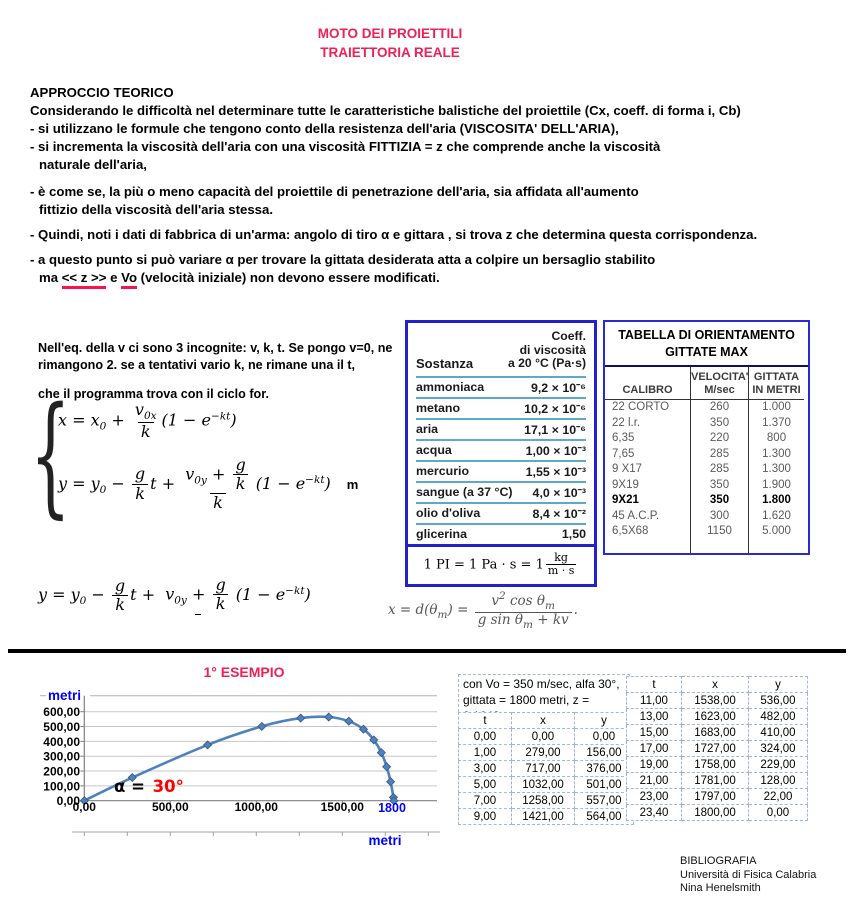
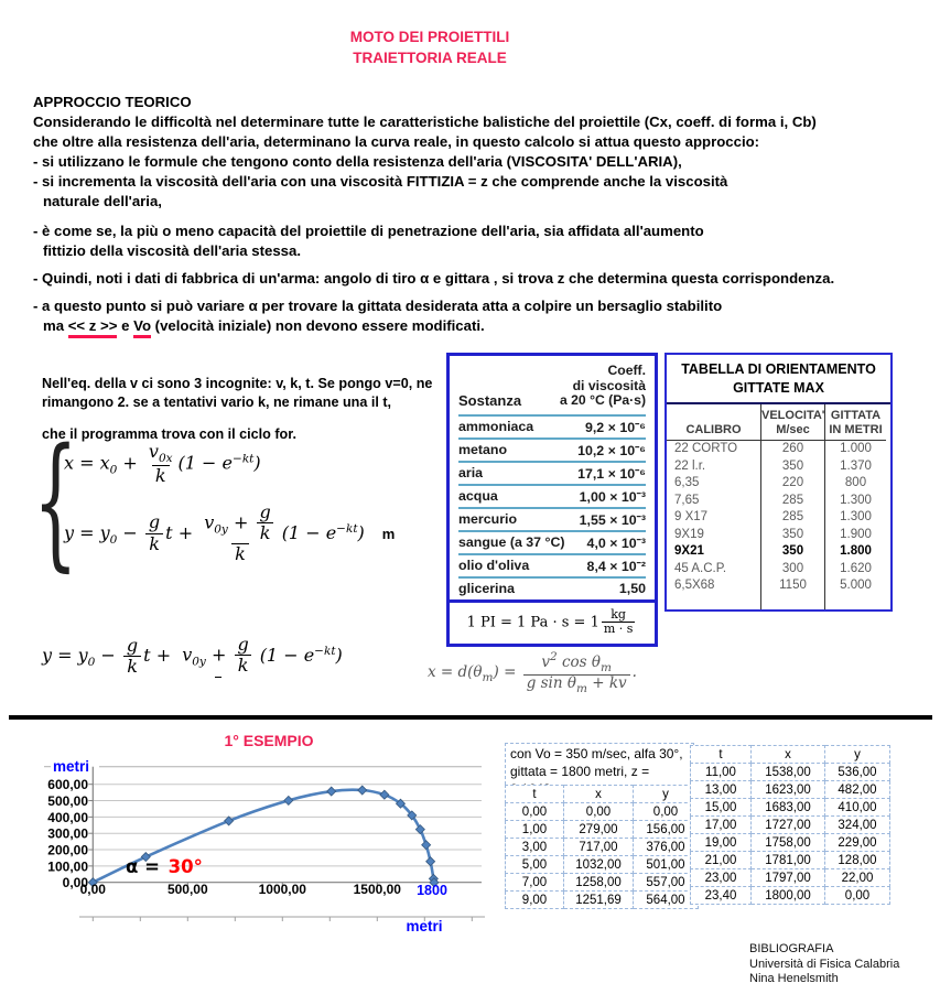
  MOTO DEI PROIETTILI
  TRAIETTORIA REALE
  APPROCCIO TEORICO
  Considerando le difficoltà nel determinare tutte le caratteristiche balistiche del proiettile (Cx, coeff. di forma i, Cb)
+ che oltre alla resistenza dell'aria, determinano la curva reale, in questo calcolo si attua questo approccio:
  - si utilizzano le formule che tengono conto della resistenza dell'aria (VISCOSITA' DELL'ARIA),
  - si incrementa la viscosità dell'aria con una viscosità FITTIZIA = z che comprende anche la viscosità
  naturale dell'aria,
  - è come se, la più o meno capacità del proiettile di penetrazione dell'aria, sia affidata all'aumento
  fittizio della viscosità dell'aria stessa.
  - Quindi, noti i dati di fabbrica di un'arma: angolo di tiro α e gittara , si trova z che determina questa corrispondenza.
  - a questo punto si può variare α per trovare la gittata desiderata atta a colpire un bersaglio stabilito
  ma << z >> e Vo (velocità iniziale) non devono essere modificati.
  Nell'eq. della v ci sono 3 incognite: v, k, t. Se pongo v=0, ne
  rimangono 2. se a tentativi vario k, ne rimane una il t,
  che il programma trova con il ciclo for.
  {
  x = x0 +
  v0x
  k
  (1 − e−kt)
  y = y0 −
  g
  k
  t +
  v0y +
  g
  k
  k
  (1 − e−kt) m
  y = y0 −
  g
  k
  t +
  v0y +
  g
  k
  (1 − e−kt)
  x = d(θm) =
  v2 cos θm
  g sin θm + kv
  .
  Sostanza
  Coeff.
  di viscosità
  a 20 °C (Pa·s)
  ammoniaca
  9,2 × 10⁻⁶
  metano
  10,2 × 10⁻⁶
  aria
  17,1 × 10⁻⁶
  acqua
  1,00 × 10⁻³
  mercurio
  1,55 × 10⁻³
  sangue (a 37 °C)
  4,0 × 10⁻³
  olio d'oliva
  8,4 × 10⁻²
  glicerina
  1,50
  1 PI = 1 Pa · s = 1
  kg
  m · s
  TABELLA DI ORIENTAMENTO
  GITTATE MAX
  CALIBRO
  VELOCITA'
  M/sec
  GITTATA
  IN METRI
  22 CORTO
  260
  1.000
  22 l.r.
  350
  1.370
  6,35
  220
  800
  7,65
  285
  1.300
  9 X17
  285
  1.300
  9X19
  350
  1.900
  9X21
  350
  1.800
  45 A.C.P.
  300
  1.620
  6,5X68
  1150
  5.000
  1° ESEMPIO
  600,00
  500,00
  400,00
  300,00
  200,00
  100,00
  0,00
  0,00
  500,00
  1000,00
  1500,00
  metri
  α = 30°
  1800
  metri
  con Vo = 350 m/sec, alfa 30°,
  gittata = 1800 metri, z =
  t	x	y
  0,00	0,00	0,00
  1,00	279,00	156,00
  3,00	717,00	376,00
  5,00	1032,00	501,00
  7,00	1258,00	557,00
- 9,00	1421,00	564,00
+ 9,00	1251,69	564,00
  t	x	y
  11,00	1538,00	536,00
  13,00	1623,00	482,00
  15,00	1683,00	410,00
  17,00	1727,00	324,00
  19,00	1758,00	229,00
  21,00	1781,00	128,00
  23,00	1797,00	22,00
  23,40	1800,00	0,00
  BIBLIOGRAFIA
  Università di Fisica Calabria
  Nina Henelsmith
